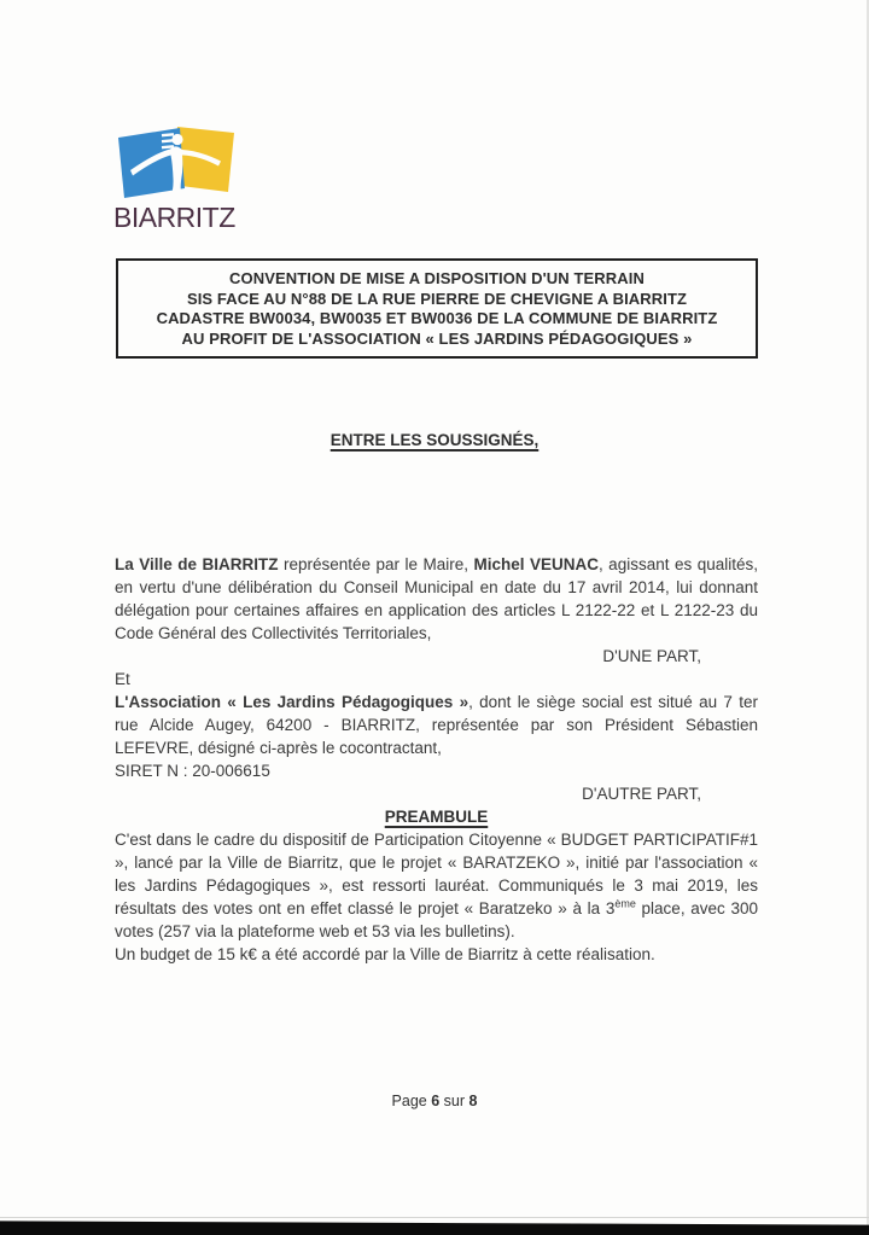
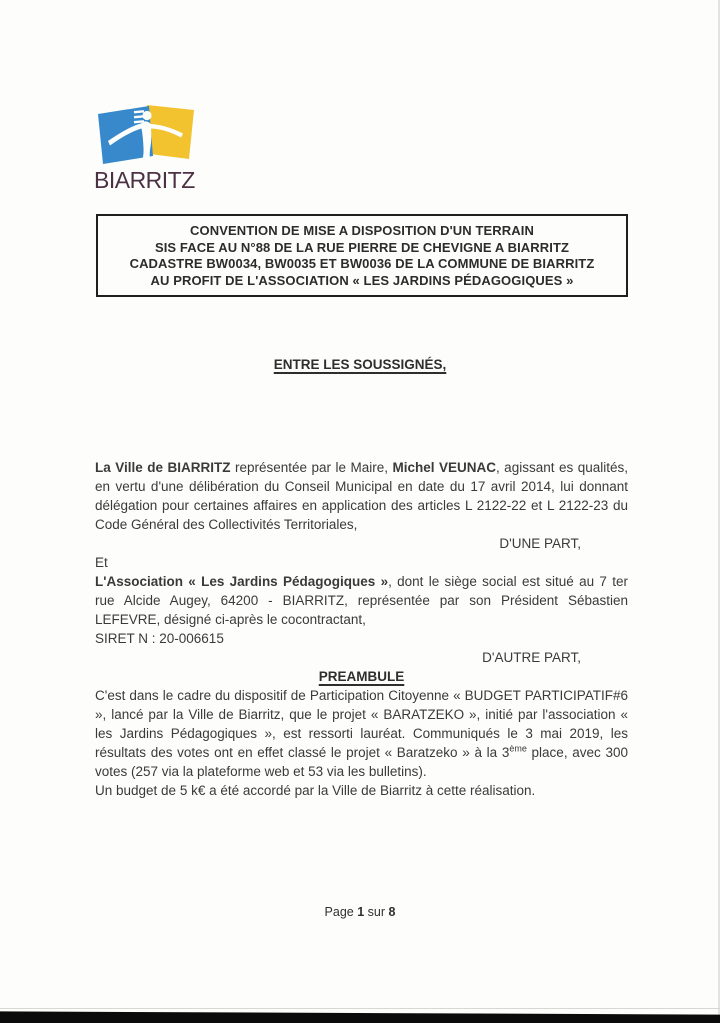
  BIARRITZ
  CONVENTION DE MISE A DISPOSITION D'UN TERRAIN
  SIS FACE AU N°88 DE LA RUE PIERRE DE CHEVIGNE A BIARRITZ
  CADASTRE BW0034, BW0035 ET BW0036 DE LA COMMUNE DE BIARRITZ
  AU PROFIT DE L'ASSOCIATION « LES JARDINS PÉDAGOGIQUES »
  ENTRE LES SOUSSIGNÉS,
  La Ville de BIARRITZ représentée par le Maire, Michel VEUNAC, agissant es qualités, en vertu d'une délibération du Conseil Municipal en date du 17 avril 2014, lui donnant délégation pour certaines affaires en application des articles L 2122-22 et L 2122-23 du Code Général des Collectivités Territoriales,
  D'UNE PART,
  Et
  L'Association « Les Jardins Pédagogiques », dont le siège social est situé au 7 ter rue Alcide Augey, 64200 - BIARRITZ, représentée par son Président Sébastien LEFEVRE, désigné ci-après le cocontractant,
  SIRET N : 20-006615
  D'AUTRE PART,
  PREAMBULE
- C'est dans le cadre du dispositif de Participation Citoyenne « BUDGET PARTICIPATIF#1 », lancé par la Ville de Biarritz, que le projet « BARATZEKO », initié par l'association « les Jardins Pédagogiques », est ressorti lauréat. Communiqués le 3 mai 2019, les résultats des votes ont en effet classé le projet « Baratzeko » à la 3ème place, avec 300 votes (257 via la plateforme web et 53 via les bulletins).
+ C'est dans le cadre du dispositif de Participation Citoyenne « BUDGET PARTICIPATIF#6 », lancé par la Ville de Biarritz, que le projet « BARATZEKO », initié par l'association « les Jardins Pédagogiques », est ressorti lauréat. Communiqués le 3 mai 2019, les résultats des votes ont en effet classé le projet « Baratzeko » à la 3ème place, avec 300 votes (257 via la plateforme web et 53 via les bulletins).
- Un budget de 15 k€ a été accordé par la Ville de Biarritz à cette réalisation.
+ Un budget de 5 k€ a été accordé par la Ville de Biarritz à cette réalisation.
- Page 6 sur 8
+ Page 1 sur 8
